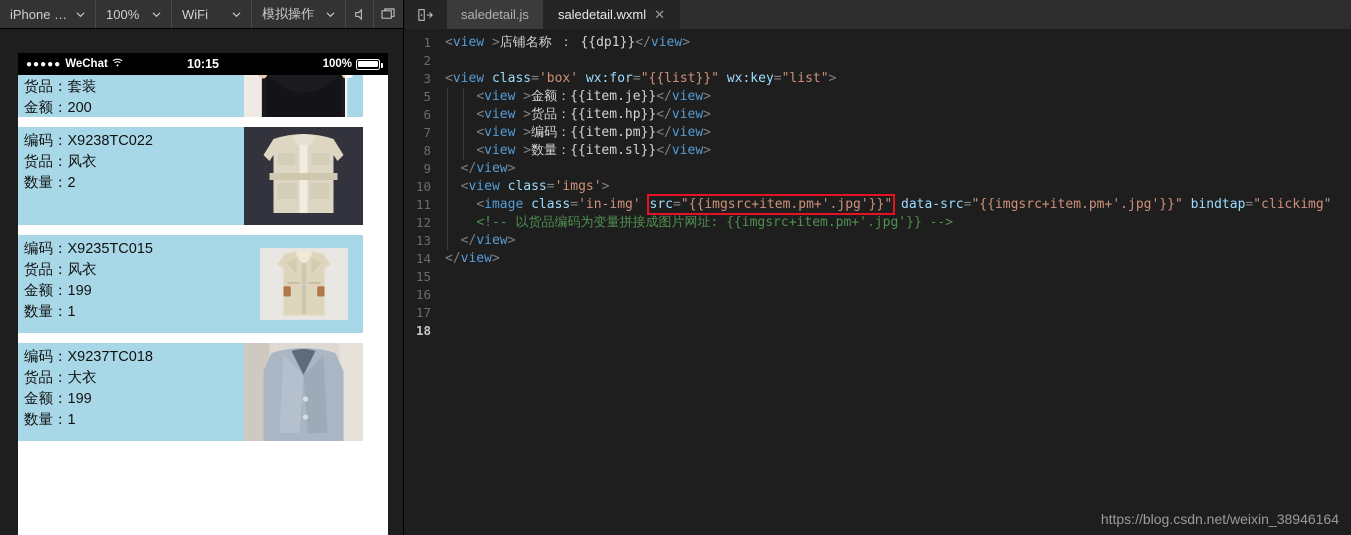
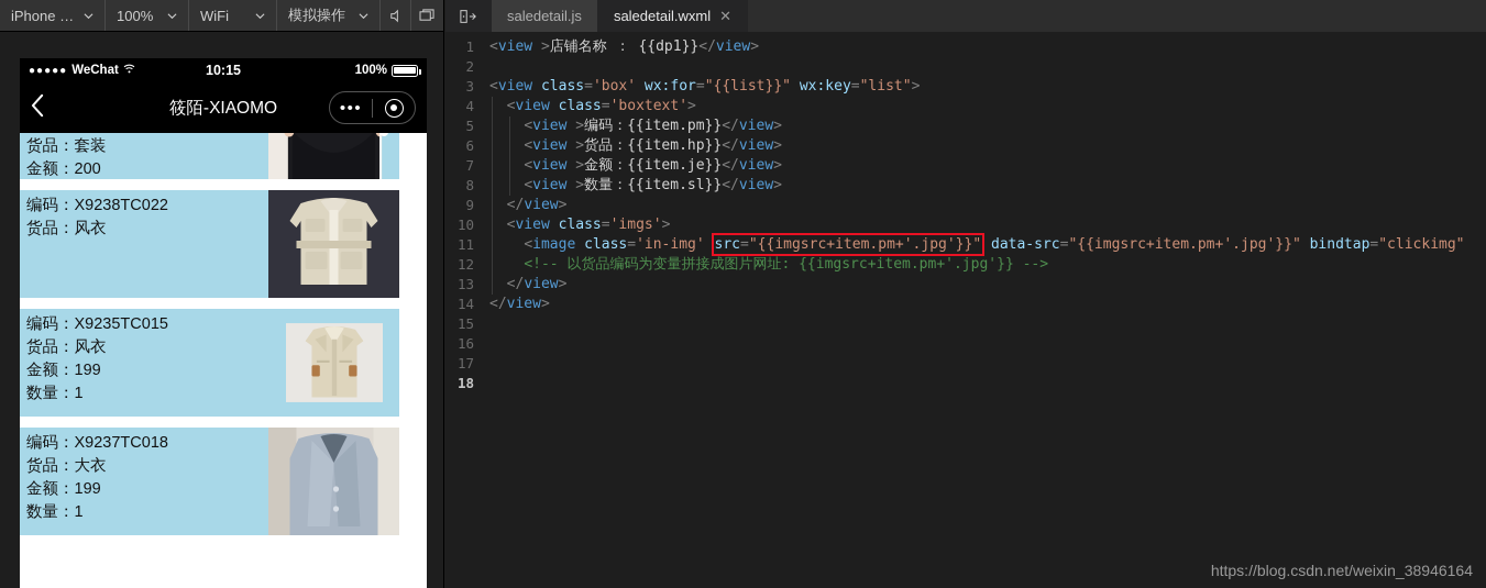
  iPhone 6/.
  100%
  WiFi
  模拟操作
  ●●●●●
  WeChat
  10:15
  100%
+ 筱陌-XIAOMO
+ •••
  货品：套装
  金额：200
  编码：X9238TC022
  货品：风衣
- 数量：2
  编码：X9235TC015
  货品：风衣
  金额：199
  数量：1
  编码：X9237TC018
  货品：大衣
  金额：199
  数量：1
  saledetail.js
  saledetail.wxml
  ✕
  1
  <view >店铺名称 ： {{dp1}}</view>
  2
  3
  <view class='box' wx:for="{{list}}" wx:key="list">
+ 4
+ <view class='boxtext'>
  5
- <view >金额：{{item.je}}</view>
+ <view >编码：{{item.pm}}</view>
  6
  <view >货品：{{item.hp}}</view>
  7
- <view >编码：{{item.pm}}</view>
+ <view >金额：{{item.je}}</view>
  8
  <view >数量：{{item.sl}}</view>
  9
  </view>
  10
  <view class='imgs'>
  11
  <image class='in-img' src="{{imgsrc+item.pm+'.jpg'}}" data-src="{{imgsrc+item.pm+'.jpg'}}" bindtap="clickimg"
  12
  <!-- 以货品编码为变量拼接成图片网址: {{imgsrc+item.pm+'.jpg'}} -->
  13
  </view>
  14
  </view>
  15
  16
  17
  18
  https://blog.csdn.net/weixin_38946164
